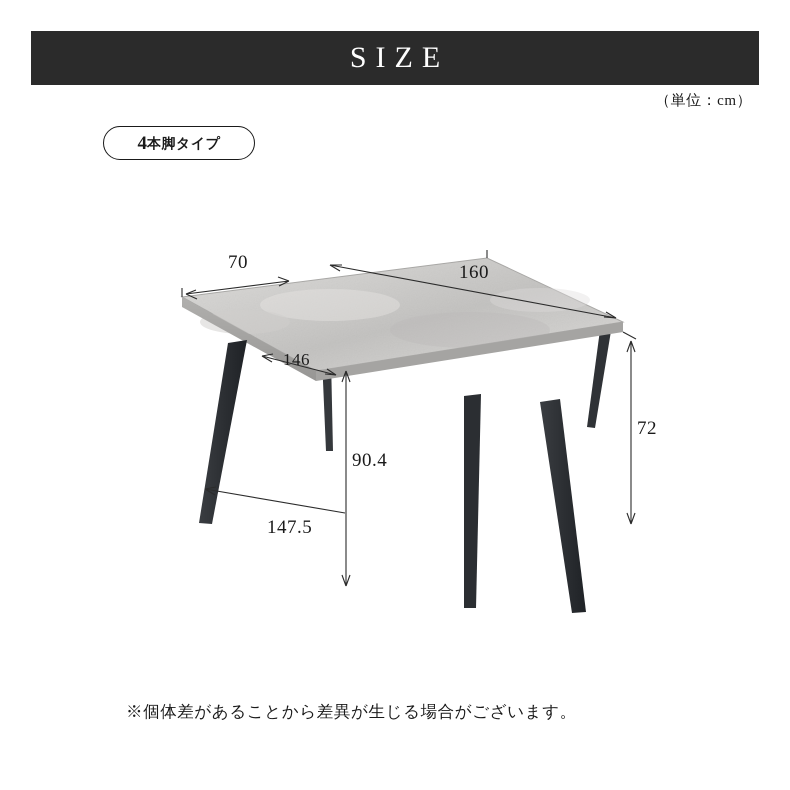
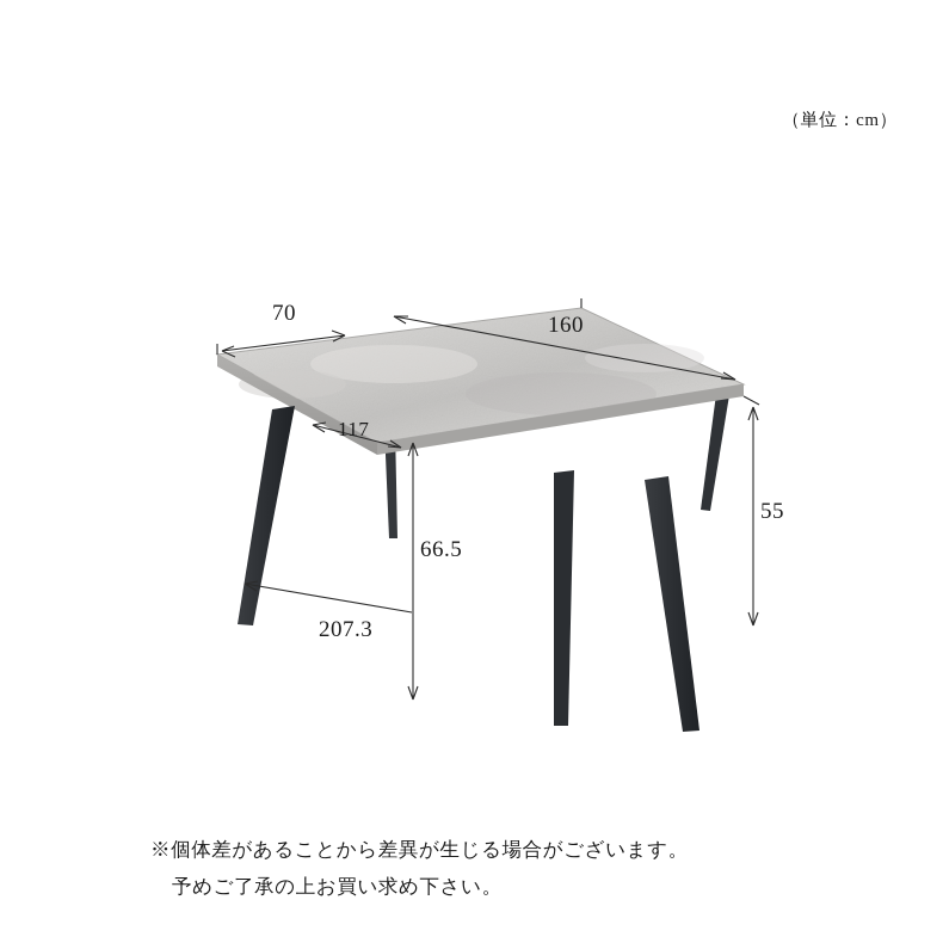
- SIZE
  （単位：cm）
- 4
- 本脚タイプ
  70
  160
- 72
+ 55
- 146
+ 117
- 90.4
+ 66.5
- 147.5
+ 207.3
  ※個体差があることから差異が生じる場合がございます。
+ 予めご了承の上お買い求め下さい。
